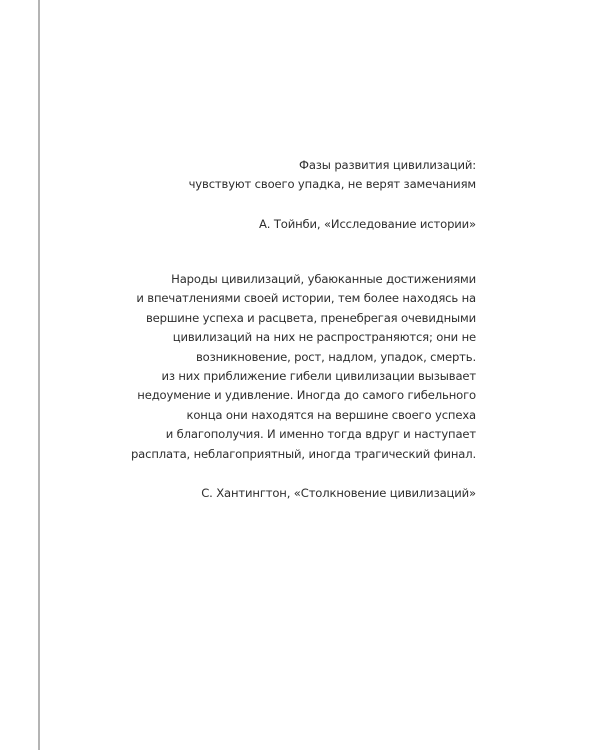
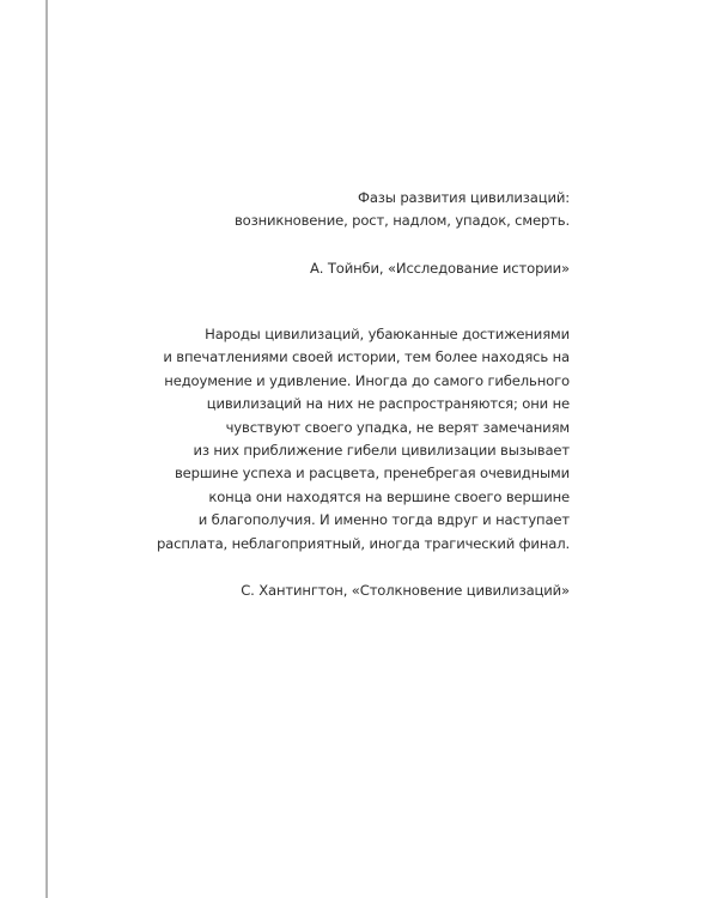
  Фазы развития цивилизаций:
- чувствуют своего упадка, не верят замечаниям
+ возникновение, рост, надлом, упадок, смерть.
  А. Тойнби, «Исследование истории»
  Народы цивилизаций, убаюканные достижениями
  и впечатлениями своей истории, тем более находясь на
- вершине успеха и расцвета, пренебрегая очевидными
+ недоумение и удивление. Иногда до самого гибельного
  цивилизаций на них не распространяются; они не
- возникновение, рост, надлом, упадок, смерть.
+ чувствуют своего упадка, не верят замечаниям
  из них приближение гибели цивилизации вызывает
- недоумение и удивление. Иногда до самого гибельного
+ вершине успеха и расцвета, пренебрегая очевидными
- конца они находятся на вершине своего успеха
+ конца они находятся на вершине своего вершине
  и благополучия. И именно тогда вдруг и наступает
  расплата, неблагоприятный, иногда трагический финал.
  С. Хантингтон, «Столкновение цивилизаций»
